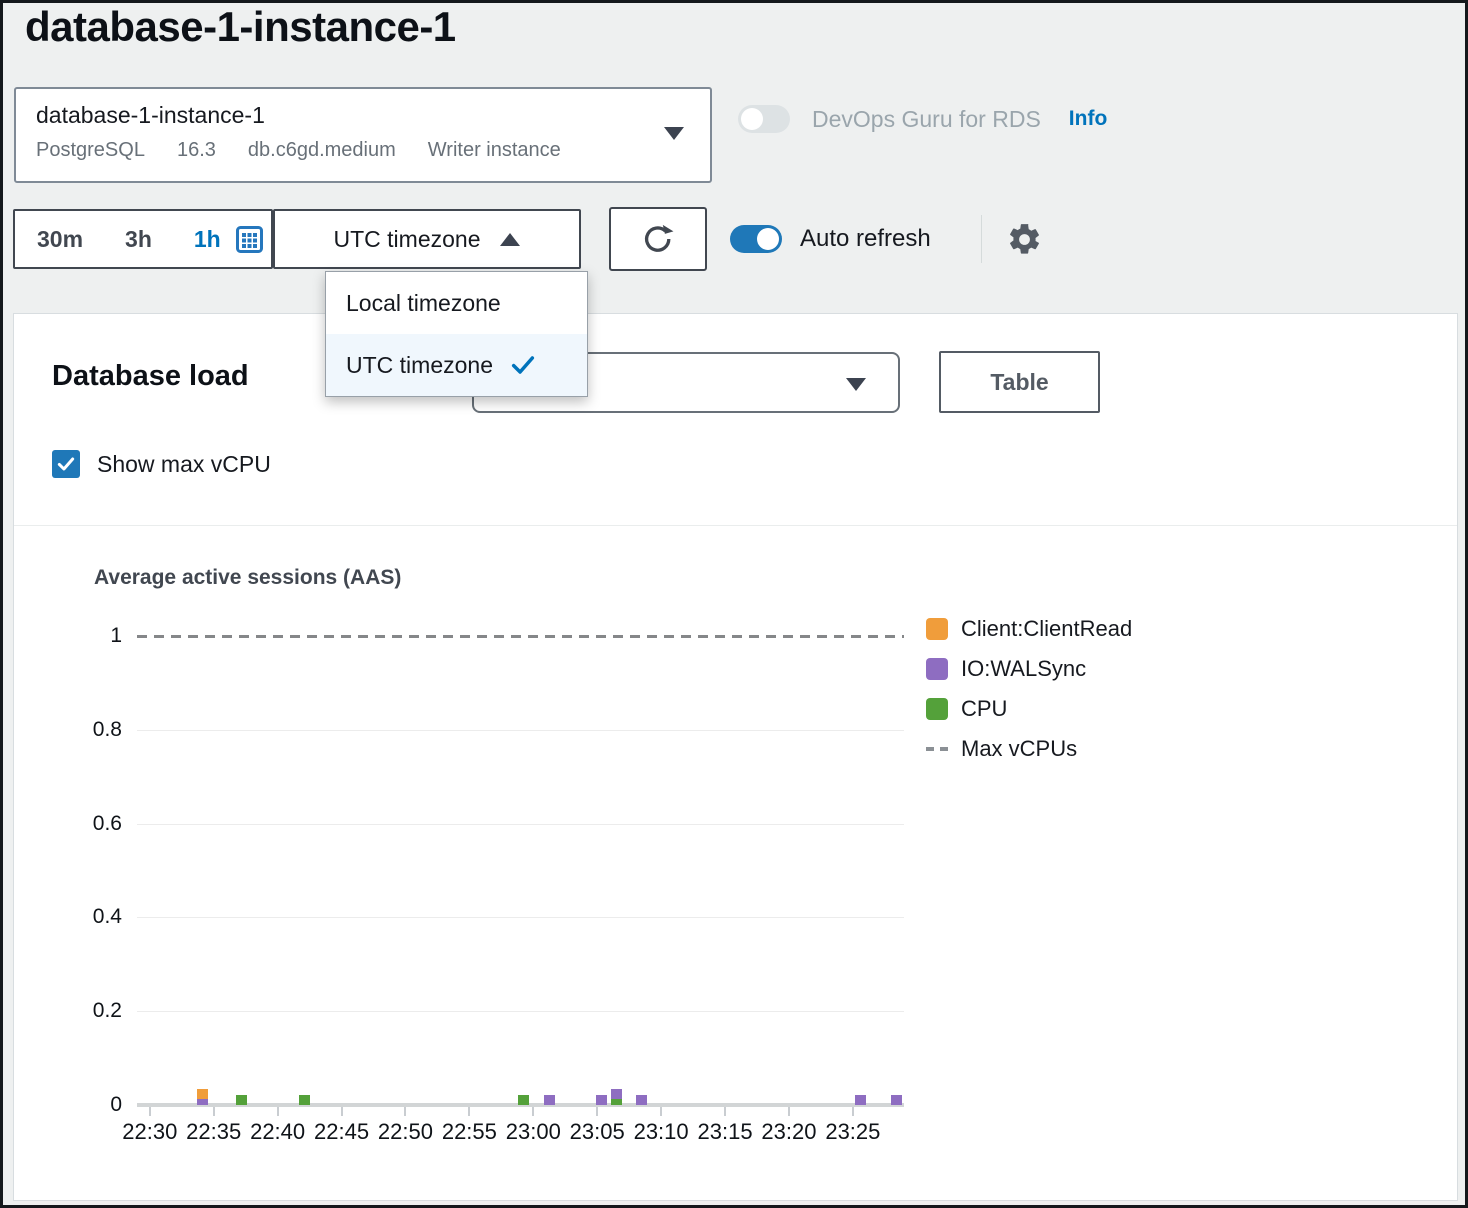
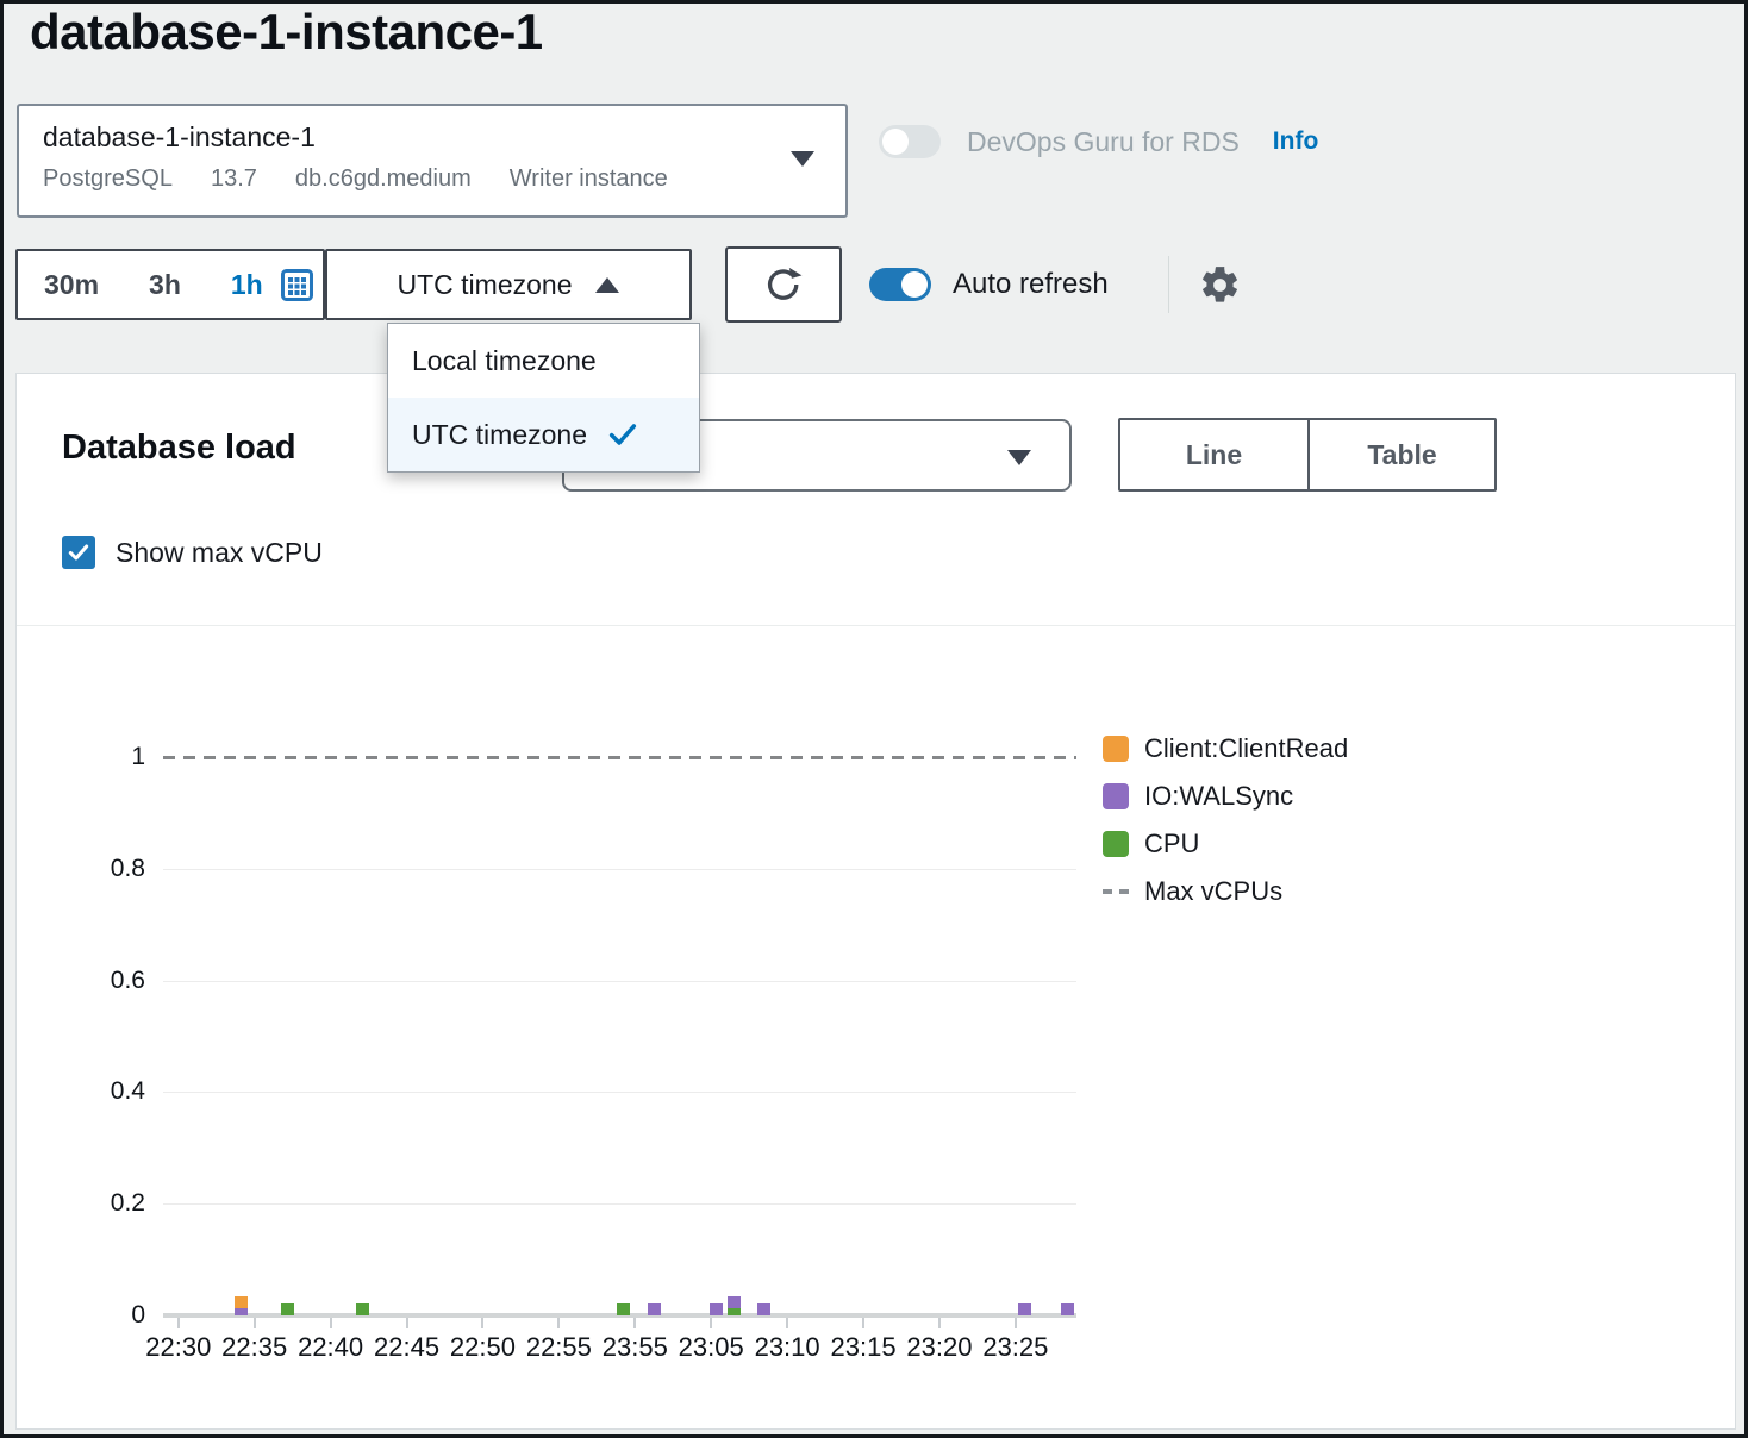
  database-1-instance-1
  database-1-instance-1
  PostgreSQL
- 16.3
+ 13.7
  db.c6gd.medium
  Writer instance
  DevOps Guru for RDS
  Info
  30m
  3h
  1h
  UTC timezone
  Auto refresh
  Database load
+ Line
  Table
  Show max vCPU
- Average active sessions (AAS)
  0
  0.2
  0.4
  0.6
  0.8
  1
  22:30
  22:35
  22:40
  22:45
  22:50
  22:55
- 23:00
+ 23:55
  23:05
  23:10
  23:15
  23:20
  23:25
  Client:ClientRead
  IO:WALSync
  CPU
  Max vCPUs
  Local timezone
  UTC timezone
